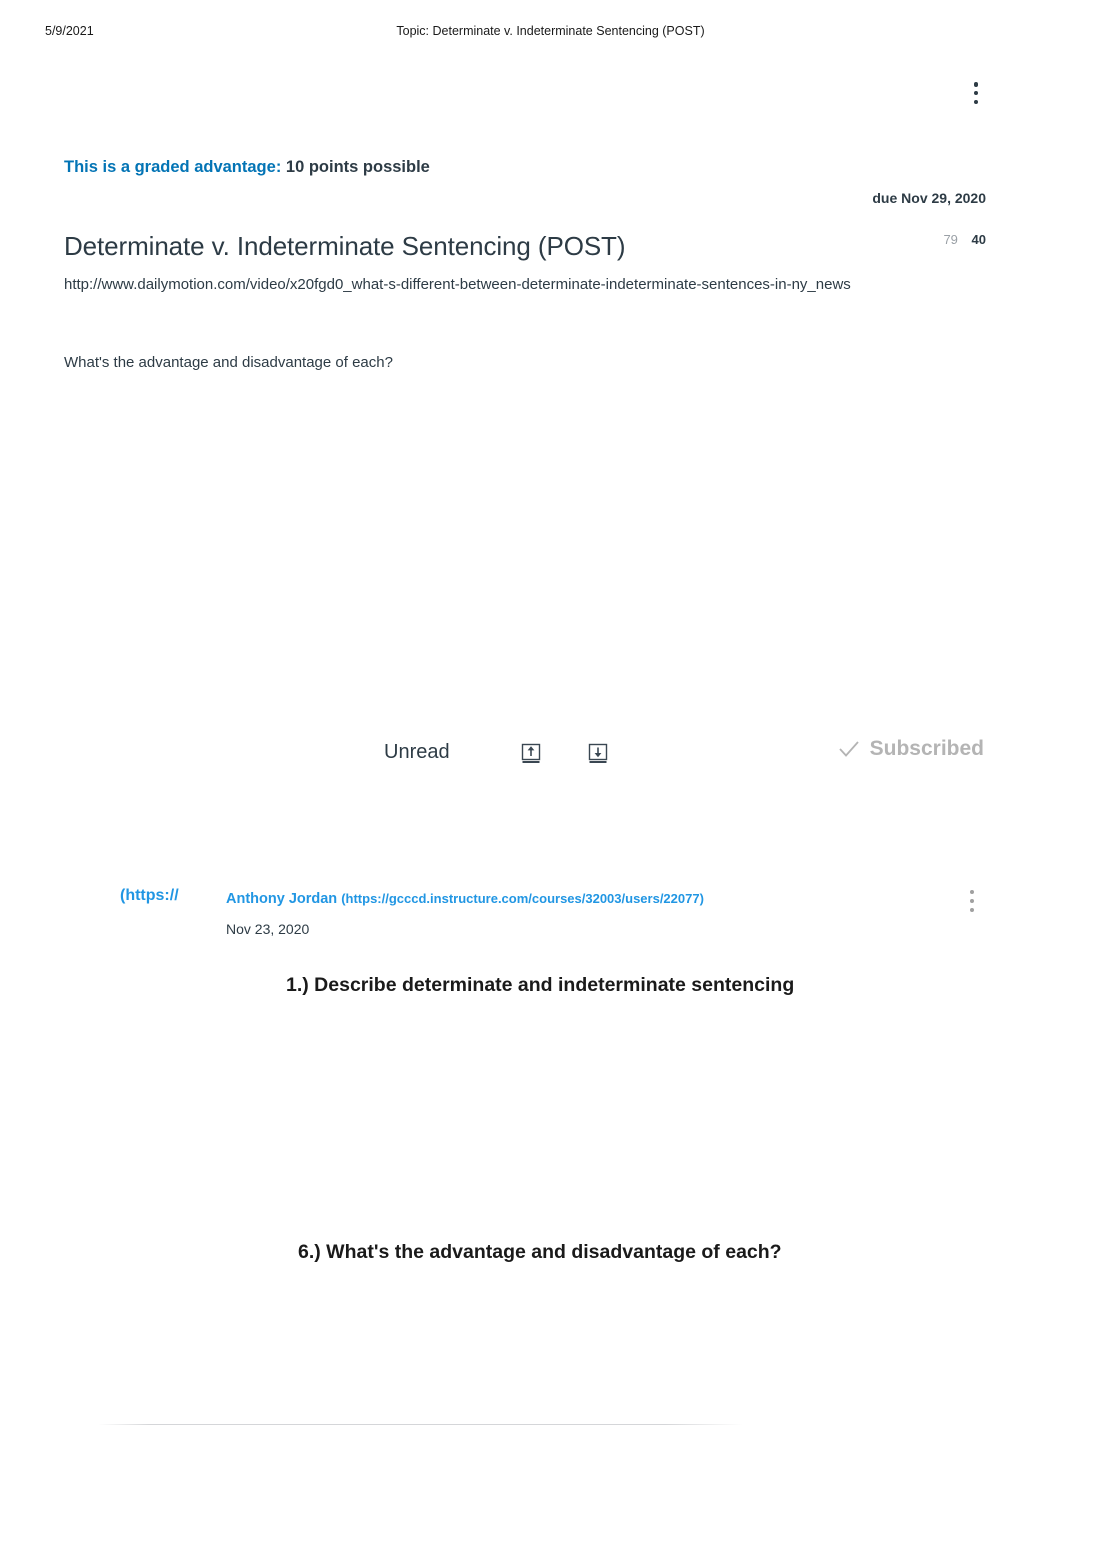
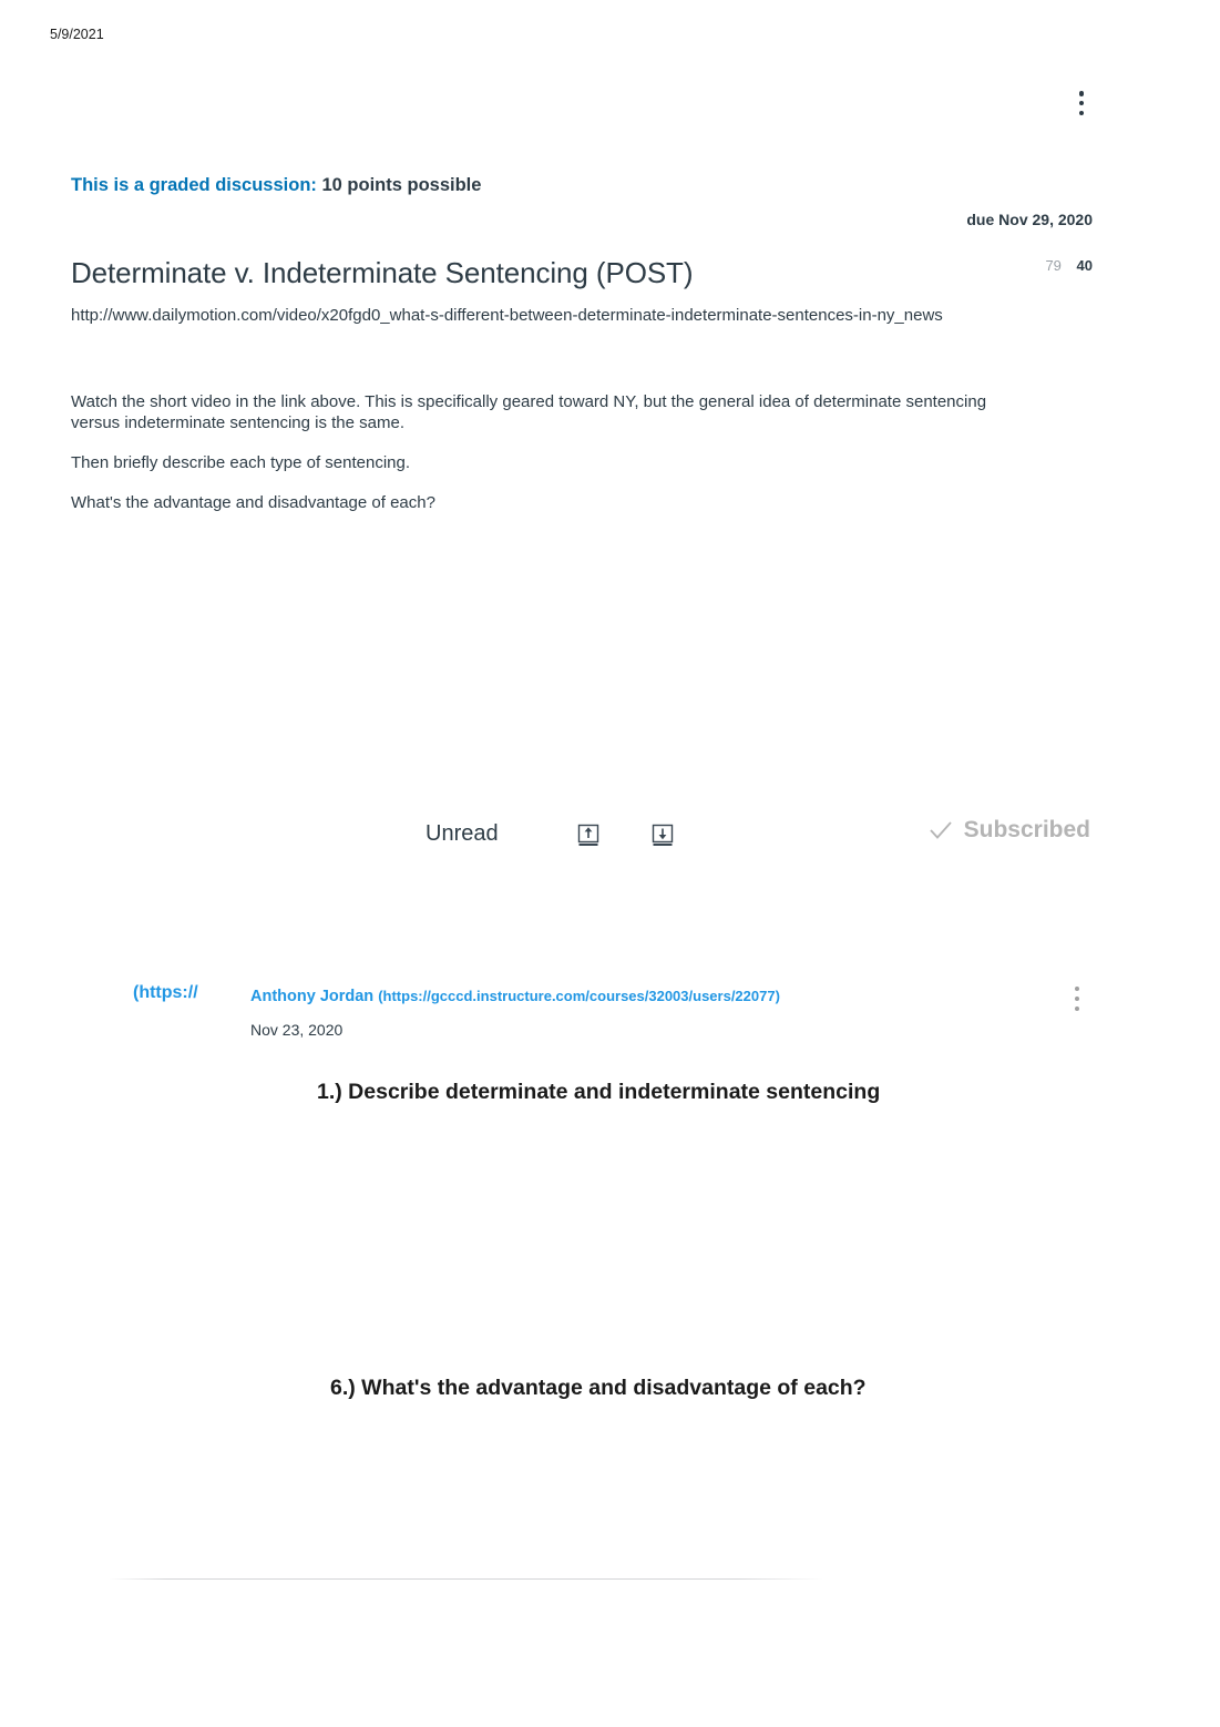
  5/9/2021
- Topic: Determinate v. Indeterminate Sentencing (POST)
- This is a graded advantage: 10 points possible
+ This is a graded discussion: 10 points possible
  due Nov 29, 2020
  Determinate v. Indeterminate Sentencing (POST)
  79 40
  http://www.dailymotion.com/video/x20fgd0_what-s-different-between-determinate-indeterminate-sentences-in-ny_news
+ Watch the short video in the link above. This is specifically geared toward NY, but the general idea of determinate sentencing versus indeterminate sentencing is the same.
+ Then briefly describe each type of sentencing.
  What's the advantage and disadvantage of each?
  Unread
  Subscribed
  (https://
  Anthony Jordan (https://gcccd.instructure.com/courses/32003/users/22077)
  Nov 23, 2020
  1.) Describe determinate and indeterminate sentencing
  6.) What's the advantage and disadvantage of each?
